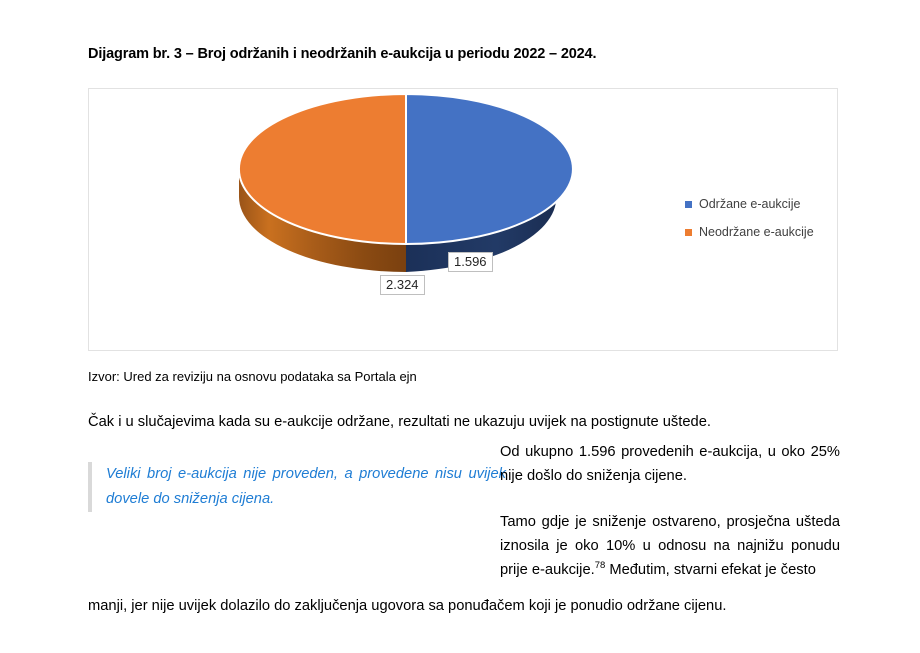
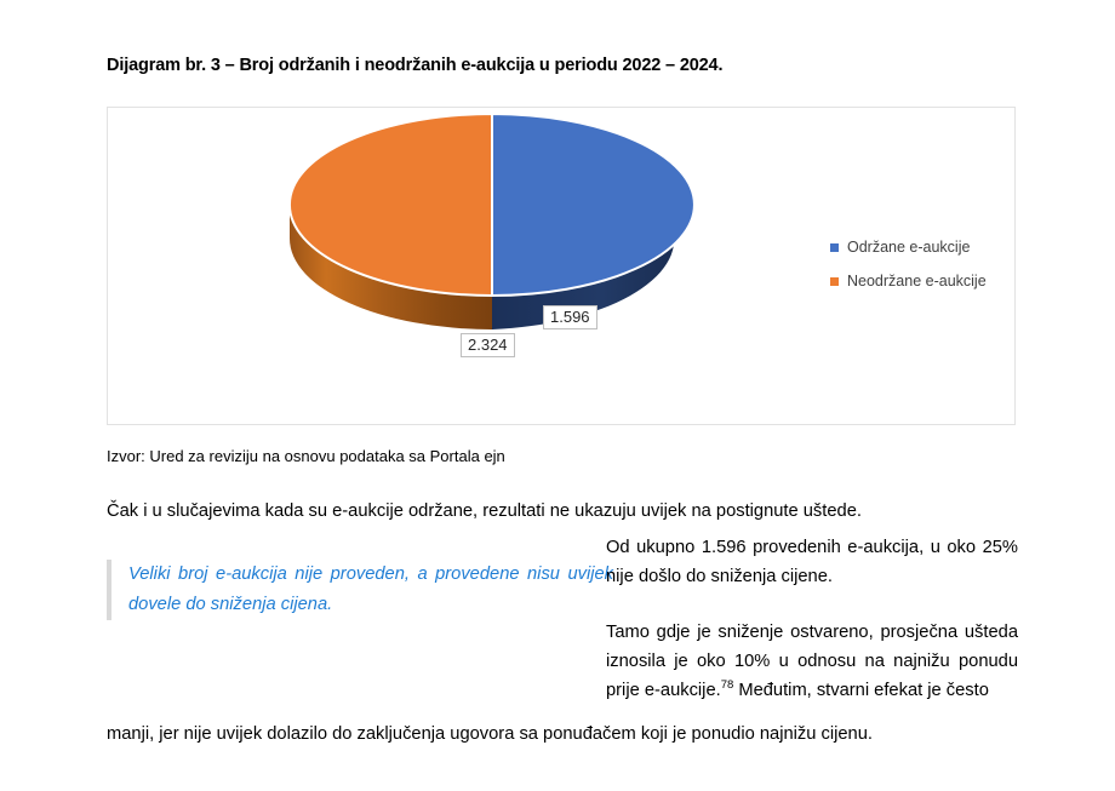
  Dijagram br. 3 – Broj održanih i neodržanih e-aukcija u periodu 2022 – 2024.
  1.596
  2.324
  Održane e-aukcije
  Neodržane e-aukcije
  Izvor: Ured za reviziju na osnovu podataka sa Portala ejn
  Čak i u slučajevima kada su e-aukcije održane, rezultati ne ukazuju uvijek na postignute uštede.
  Veliki broj e-aukcija nije proveden, a provedene nisu uvijek dovele do sniženja cijena.
  Od ukupno 1.596 provedenih e-aukcija, u oko 25% nije došlo do sniženja cijene.
  Tamo gdje je sniženje ostvareno, prosječna ušteda iznosila je oko 10% u odnosu na najnižu ponudu prije e-aukcije.78 Međutim, stvarni efekat je često
- manji, jer nije uvijek dolazilo do zaključenja ugovora sa ponuđačem koji je ponudio održane cijenu.
+ manji, jer nije uvijek dolazilo do zaključenja ugovora sa ponuđačem koji je ponudio najnižu cijenu.
